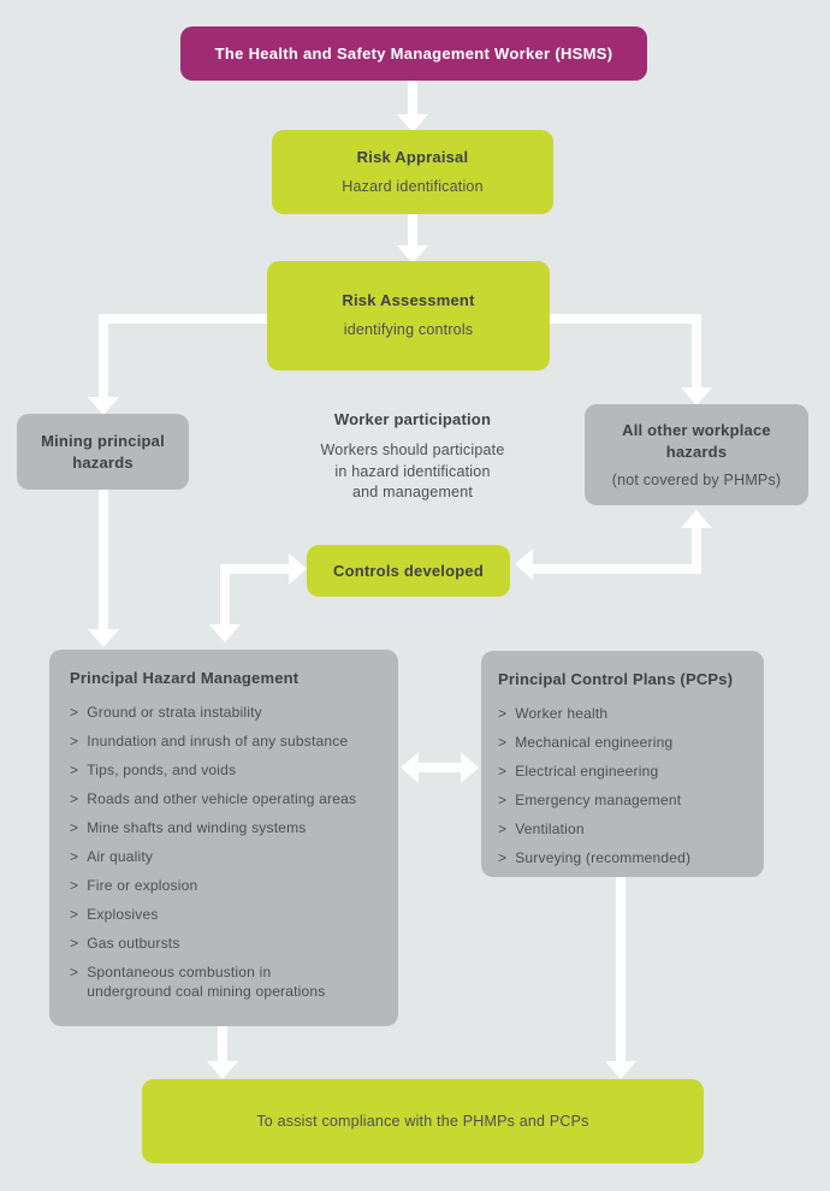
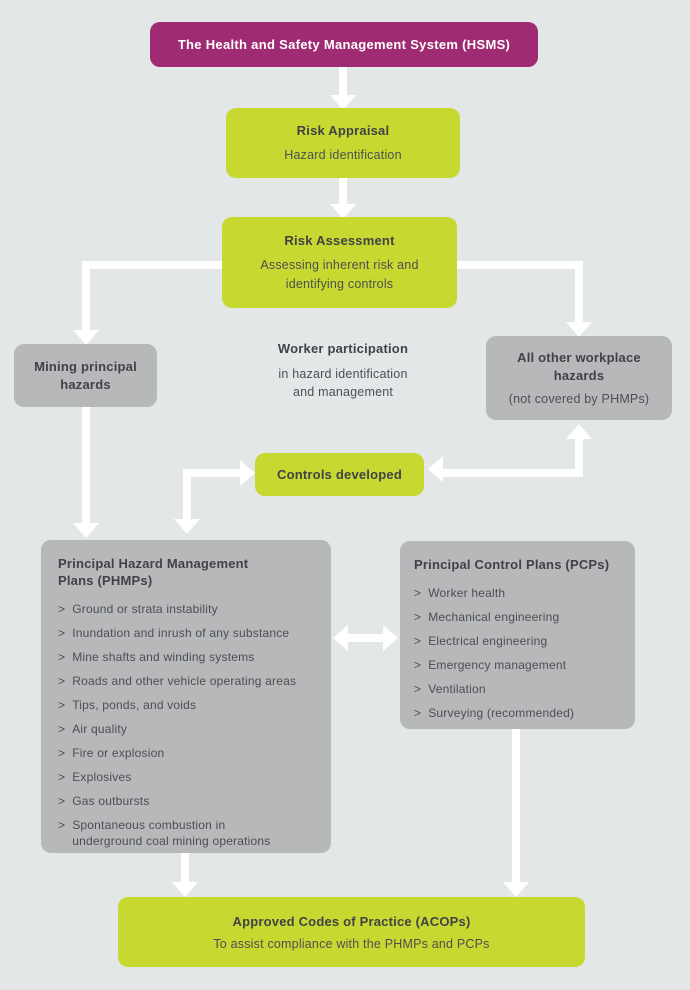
- The Health and Safety Management Worker (HSMS)
+ The Health and Safety Management System (HSMS)
  Risk Appraisal
  Hazard identification
  Risk Assessment
+ Assessing inherent risk and
  identifying controls
  Mining principal
  hazards
  Worker participation
- Workers should participate
  in hazard identification
  and management
  All other workplace
  hazards
  (not covered by PHMPs)
  Controls developed
  Principal Hazard Management
+ Plans (PHMPs)
  >
  Ground or strata instability
  >
  Inundation and inrush of any substance
  >
- Tips, ponds, and voids
+ Mine shafts and winding systems
  >
  Roads and other vehicle operating areas
  >
- Mine shafts and winding systems
+ Tips, ponds, and voids
  >
  Air quality
  >
  Fire or explosion
  >
  Explosives
  >
  Gas outbursts
  >
  Spontaneous combustion in
  underground coal mining operations
  Principal Control Plans (PCPs)
  >
  Worker health
  >
  Mechanical engineering
  >
  Electrical engineering
  >
  Emergency management
  >
  Ventilation
  >
  Surveying (recommended)
+ Approved Codes of Practice (ACOPs)
  To assist compliance with the PHMPs and PCPs
